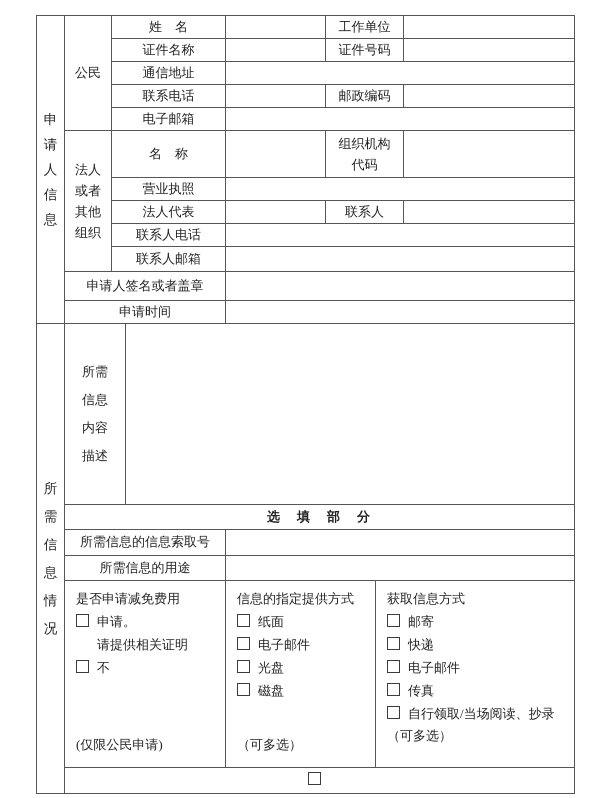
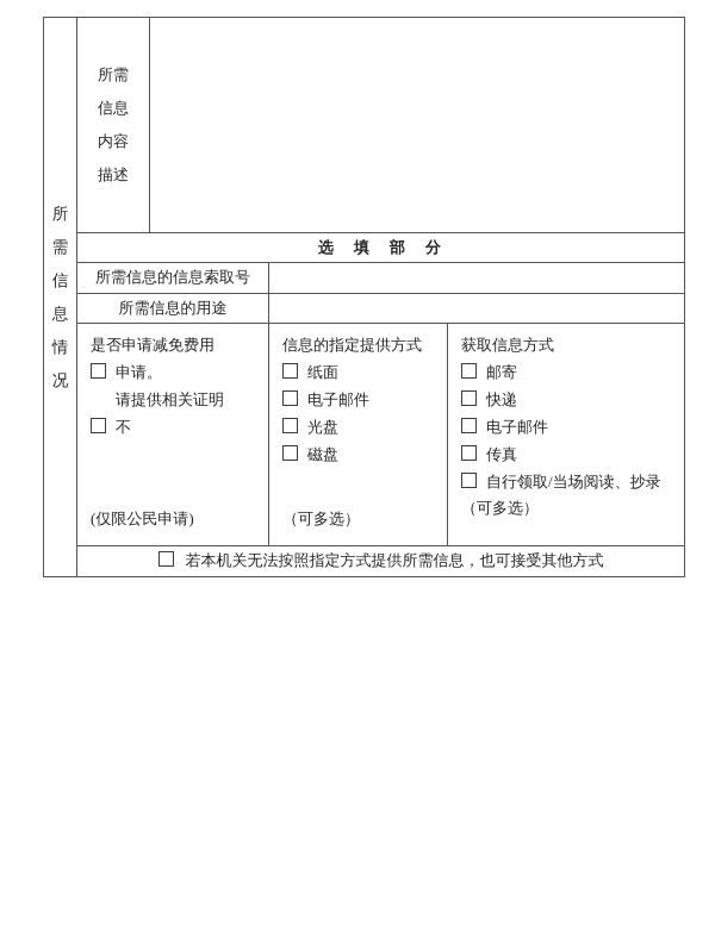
- 申 请 人 信 息	公民	姓 名		工作单位
- 证件名称		证件号码
- 通信地址
- 联系电话		邮政编码
- 电子邮箱
- 法人 或者 其他 组织	名 称		组织机构 代码
- 营业执照
- 法人代表		联系人
- 联系人电话
- 联系人邮箱
- 申请人签名或者盖章
- 申请时间
  所 需 信 息 情 况	所需 信息 内容 描述
  选 填 部 分
  所需信息的信息索取号
  所需信息的用途
  是否申请减免费用 申请。 请提供相关证明 不 (仅限公民申请)	信息的指定提供方式 纸面 电子邮件 光盘 磁盘 （可多选）	获取信息方式 邮寄 快递 电子邮件 传真 自行领取/当场阅读、抄录 （可多选）
+ 若本机关无法按照指定方式提供所需信息，也可接受其他方式
